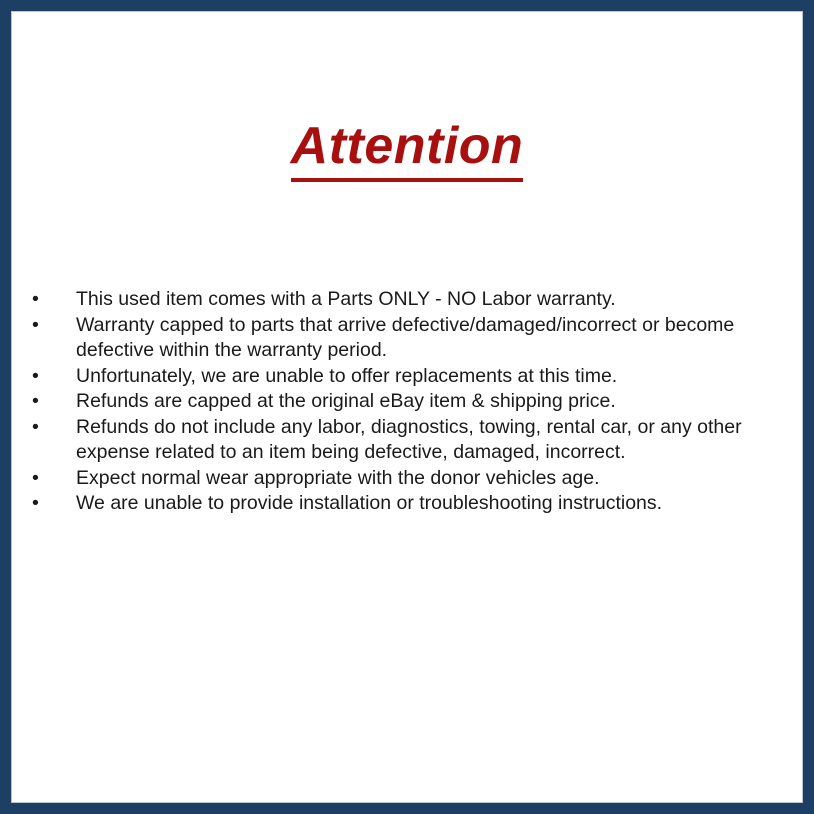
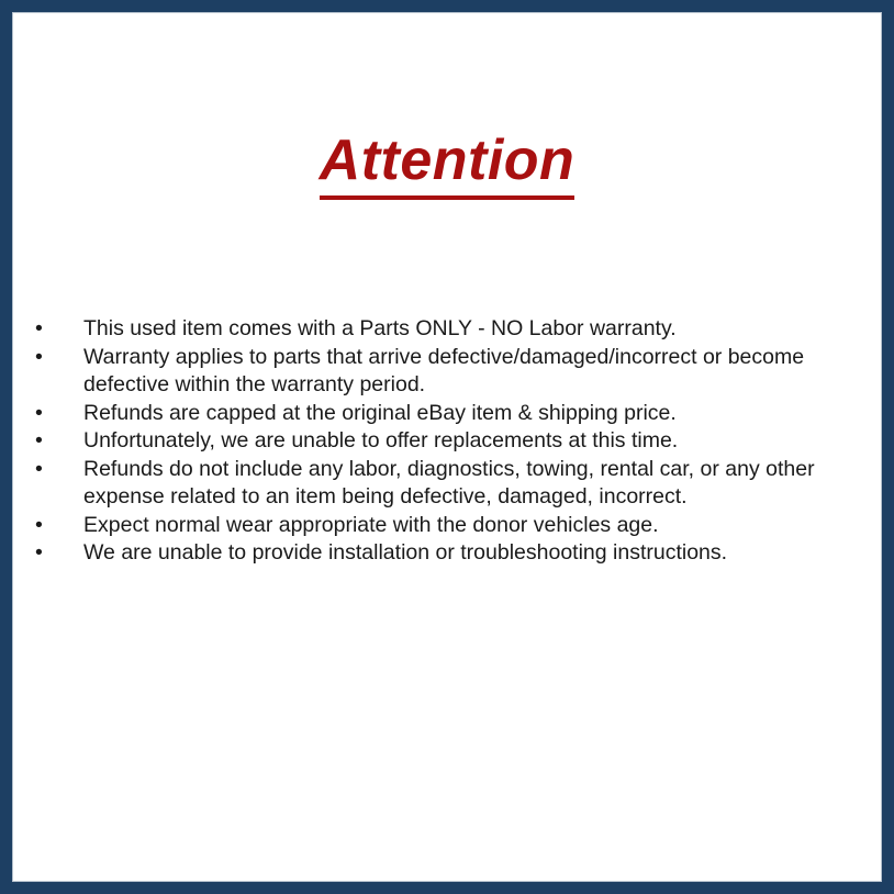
  Attention
  •
  This used item comes with a Parts ONLY - NO Labor warranty.
  •
- Warranty capped to parts that arrive defective/damaged/incorrect or become defective within the warranty period.
+ Warranty applies to parts that arrive defective/damaged/incorrect or become defective within the warranty period.
  •
- Unfortunately, we are unable to offer replacements at this time.
+ Refunds are capped at the original eBay item & shipping price.
  •
- Refunds are capped at the original eBay item & shipping price.
+ Unfortunately, we are unable to offer replacements at this time.
  •
  Refunds do not include any labor, diagnostics, towing, rental car, or any other expense related to an item being defective, damaged, incorrect.
  •
  Expect normal wear appropriate with the donor vehicles age.
  •
  We are unable to provide installation or troubleshooting instructions.
